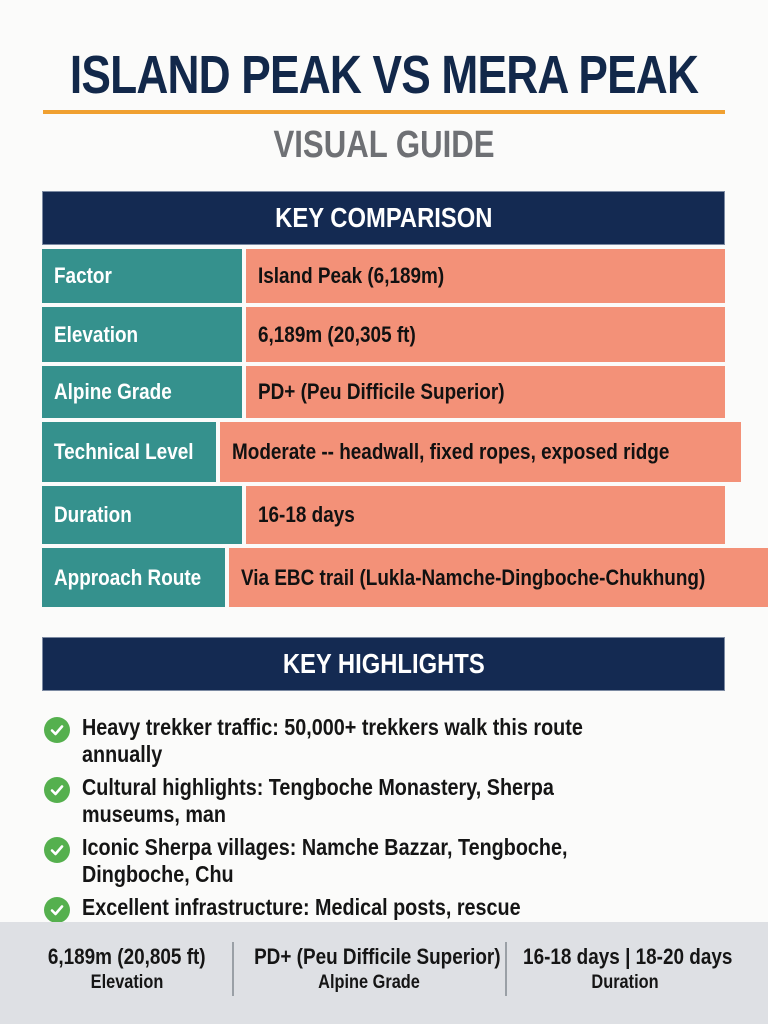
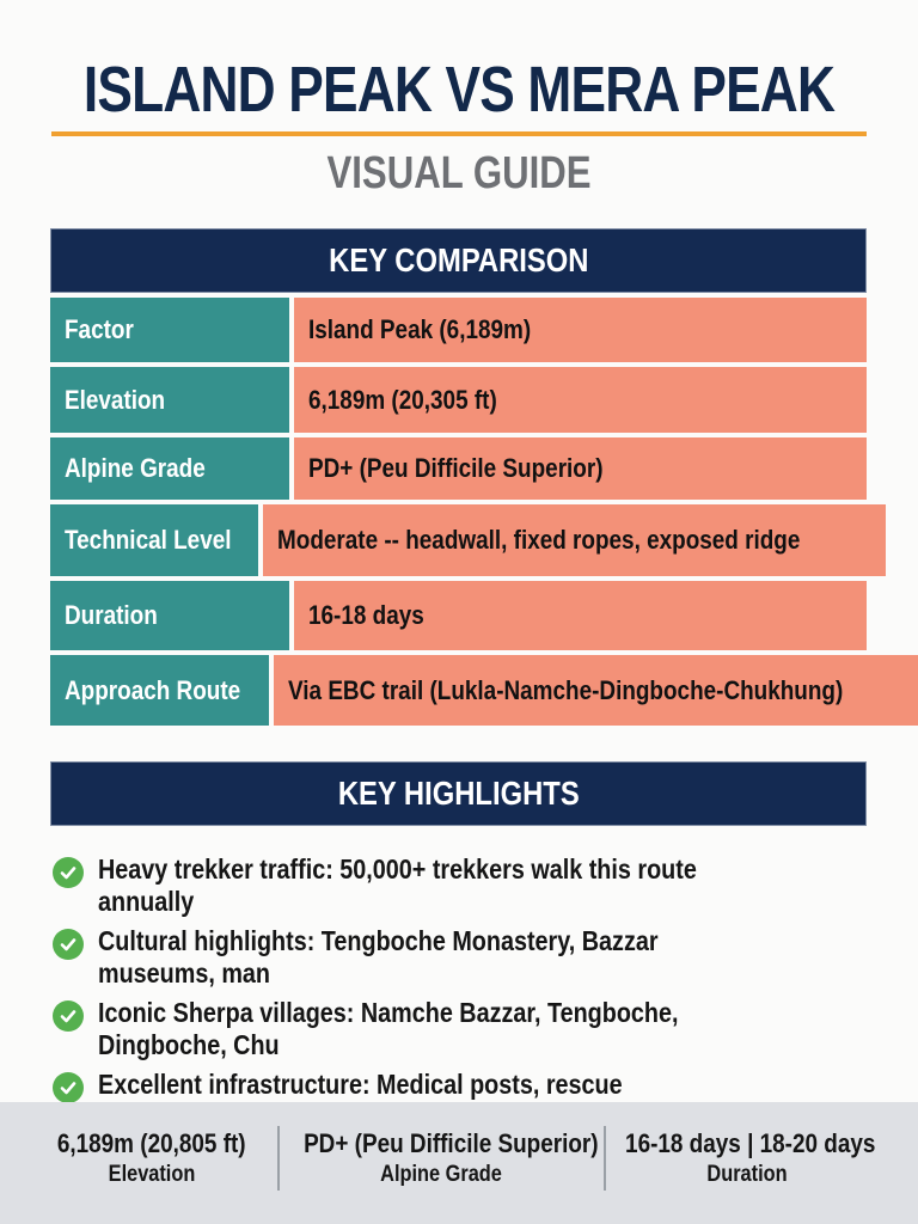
  ISLAND PEAK VS MERA PEAK
  VISUAL GUIDE
  KEY COMPARISON
  Factor
  Island Peak (6,189m)
  Elevation
  6,189m (20,305 ft)
  Alpine Grade
  PD+ (Peu Difficile Superior)
  Technical Level
  Moderate -- headwall, fixed ropes, exposed ridge
  Duration
  16-18 days
  Approach Route
  Via EBC trail (Lukla-Namche-Dingboche-Chukhung)
  KEY HIGHLIGHTS
  Heavy trekker traffic: 50,000+ trekkers walk this route annually
- Cultural highlights: Tengboche Monastery, Sherpa museums, man
+ Cultural highlights: Tengboche Monastery, Bazzar museums, man
  Iconic Sherpa villages: Namche Bazzar, Tengboche, Dingboche, Chu
  6,189m (20,805 ft)
  Elevation
  PD+ (Peu Difficile Superior)
  Alpine Grade
  16-18 days | 18-20 days
  Duration
